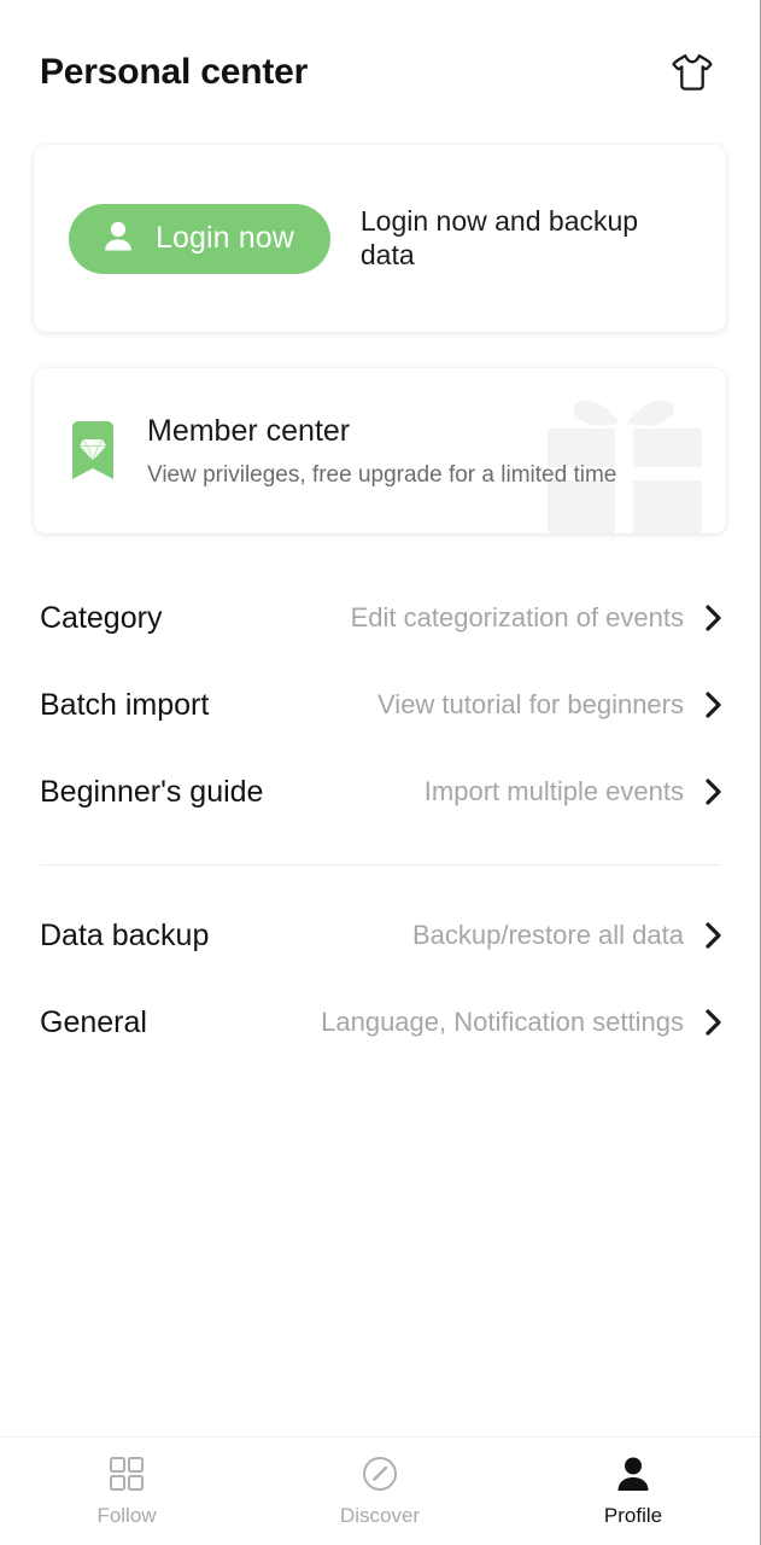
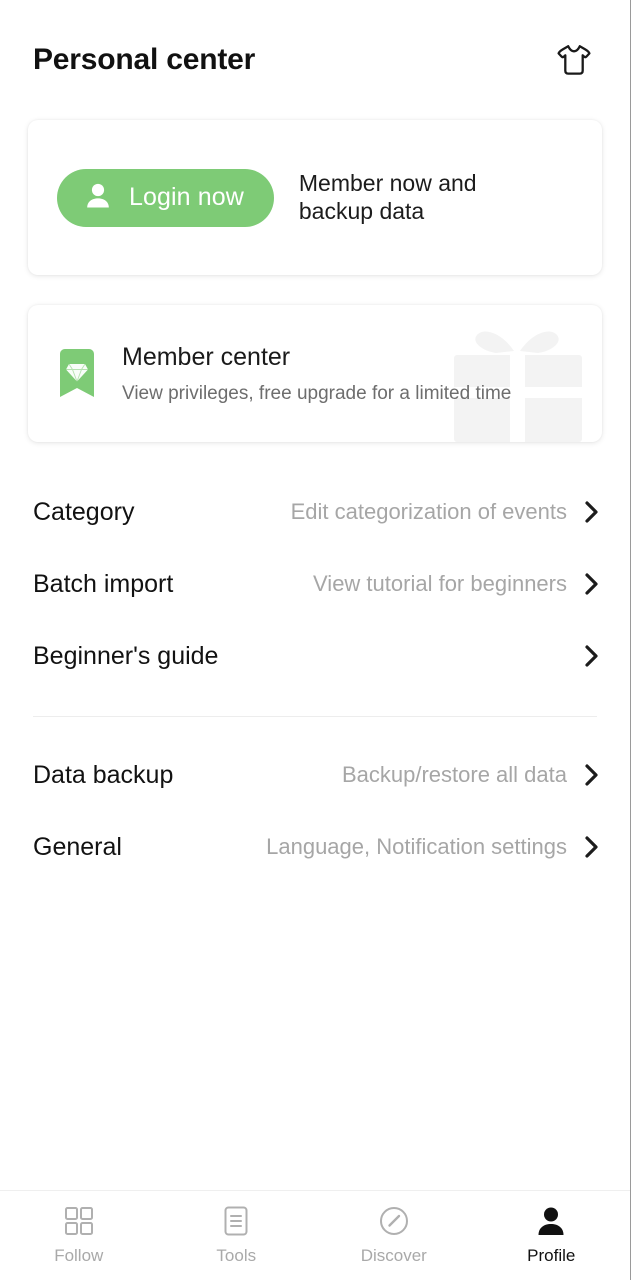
  Personal center
  Login now
- Login now and backup data
+ Member now and backup data
  Member center
  View privileges, free upgrade for a limited time
  Category
  Edit categorization of events
  Batch import
  View tutorial for beginners
  Beginner's guide
- Import multiple events
  Data backup
  Backup/restore all data
  General
  Language, Notification settings
  Follow
+ Tools
  Discover
  Profile
